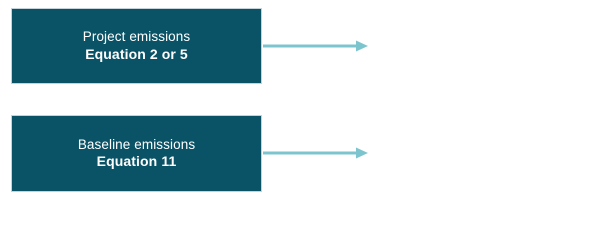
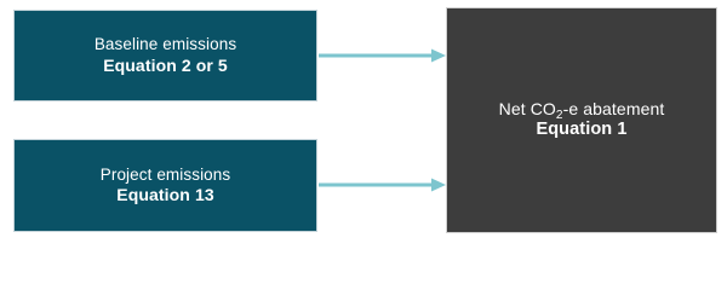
- Project emissions
+ Baseline emissions
  Equation 2 or 5
- Baseline emissions
+ Project emissions
- Equation 11
+ Equation 13
+ Net CO2-e abatement
+ Equation 1
